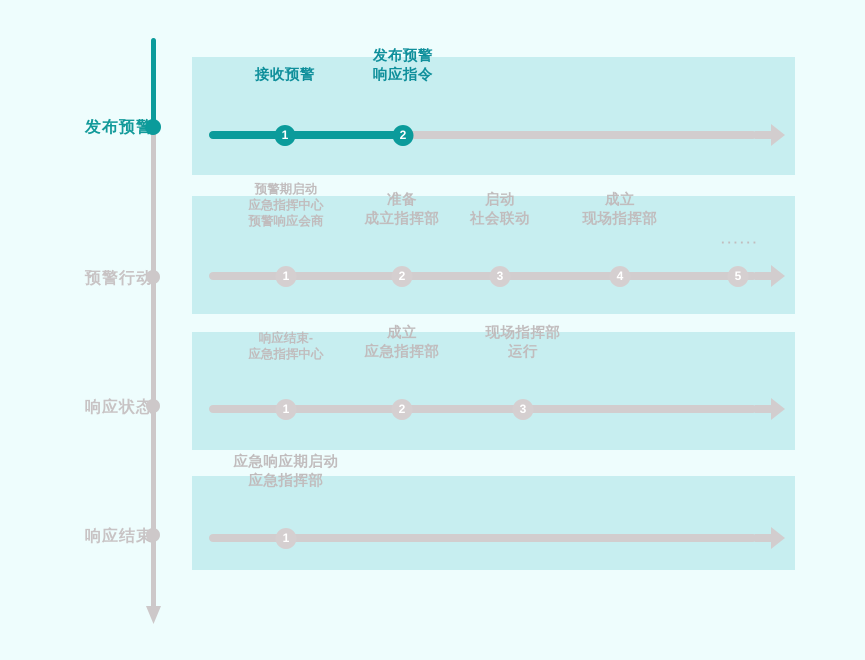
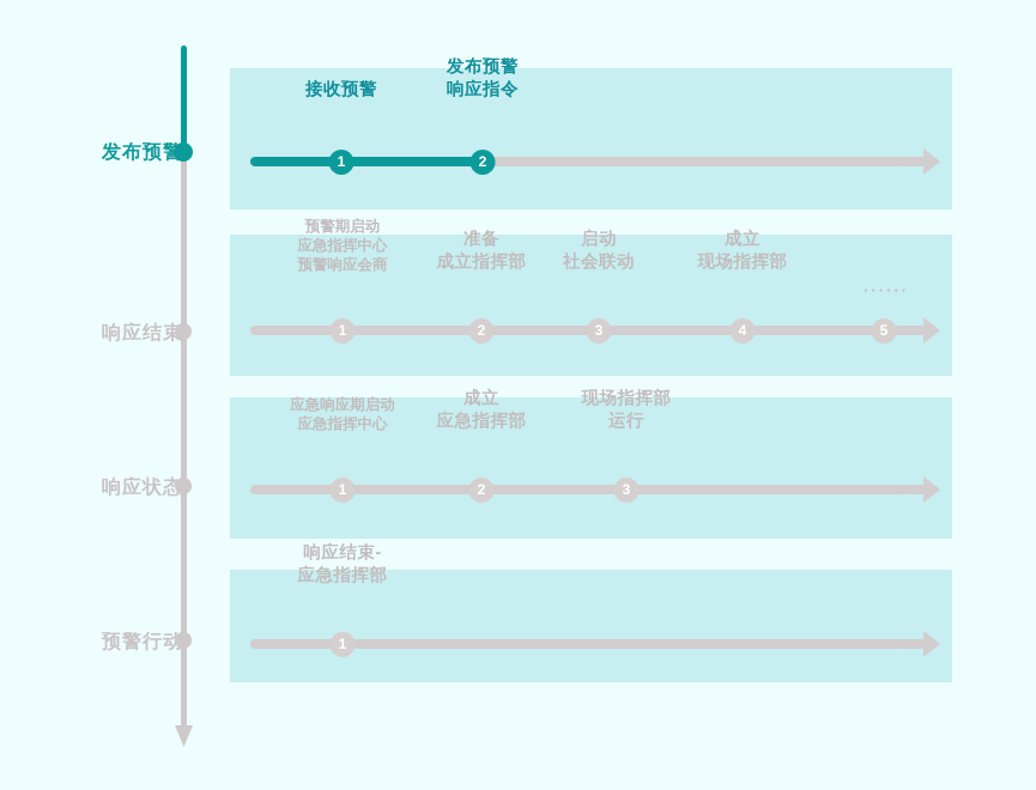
  发布预
  1
  接收预警
  2
  发布预警
  响应指令
- 预警行动
+ 响应结束
  1
  预警期启动
  应急指挥中心
  预警响应会商
  2
  准备
  成立指挥部
  3
  启动
  社会联动
  4
  成立
  现场指挥部
  5
  ······
  响应状态
  1
- 响应结束-
+ 应急响应期启动
  应急指挥中心
  2
  成立
  应急指挥部
  3
  现场指挥部
  运行
- 响应结束
+ 预警行动
  1
- 应急响应期启动
+ 响应结束-
  应急指挥部
